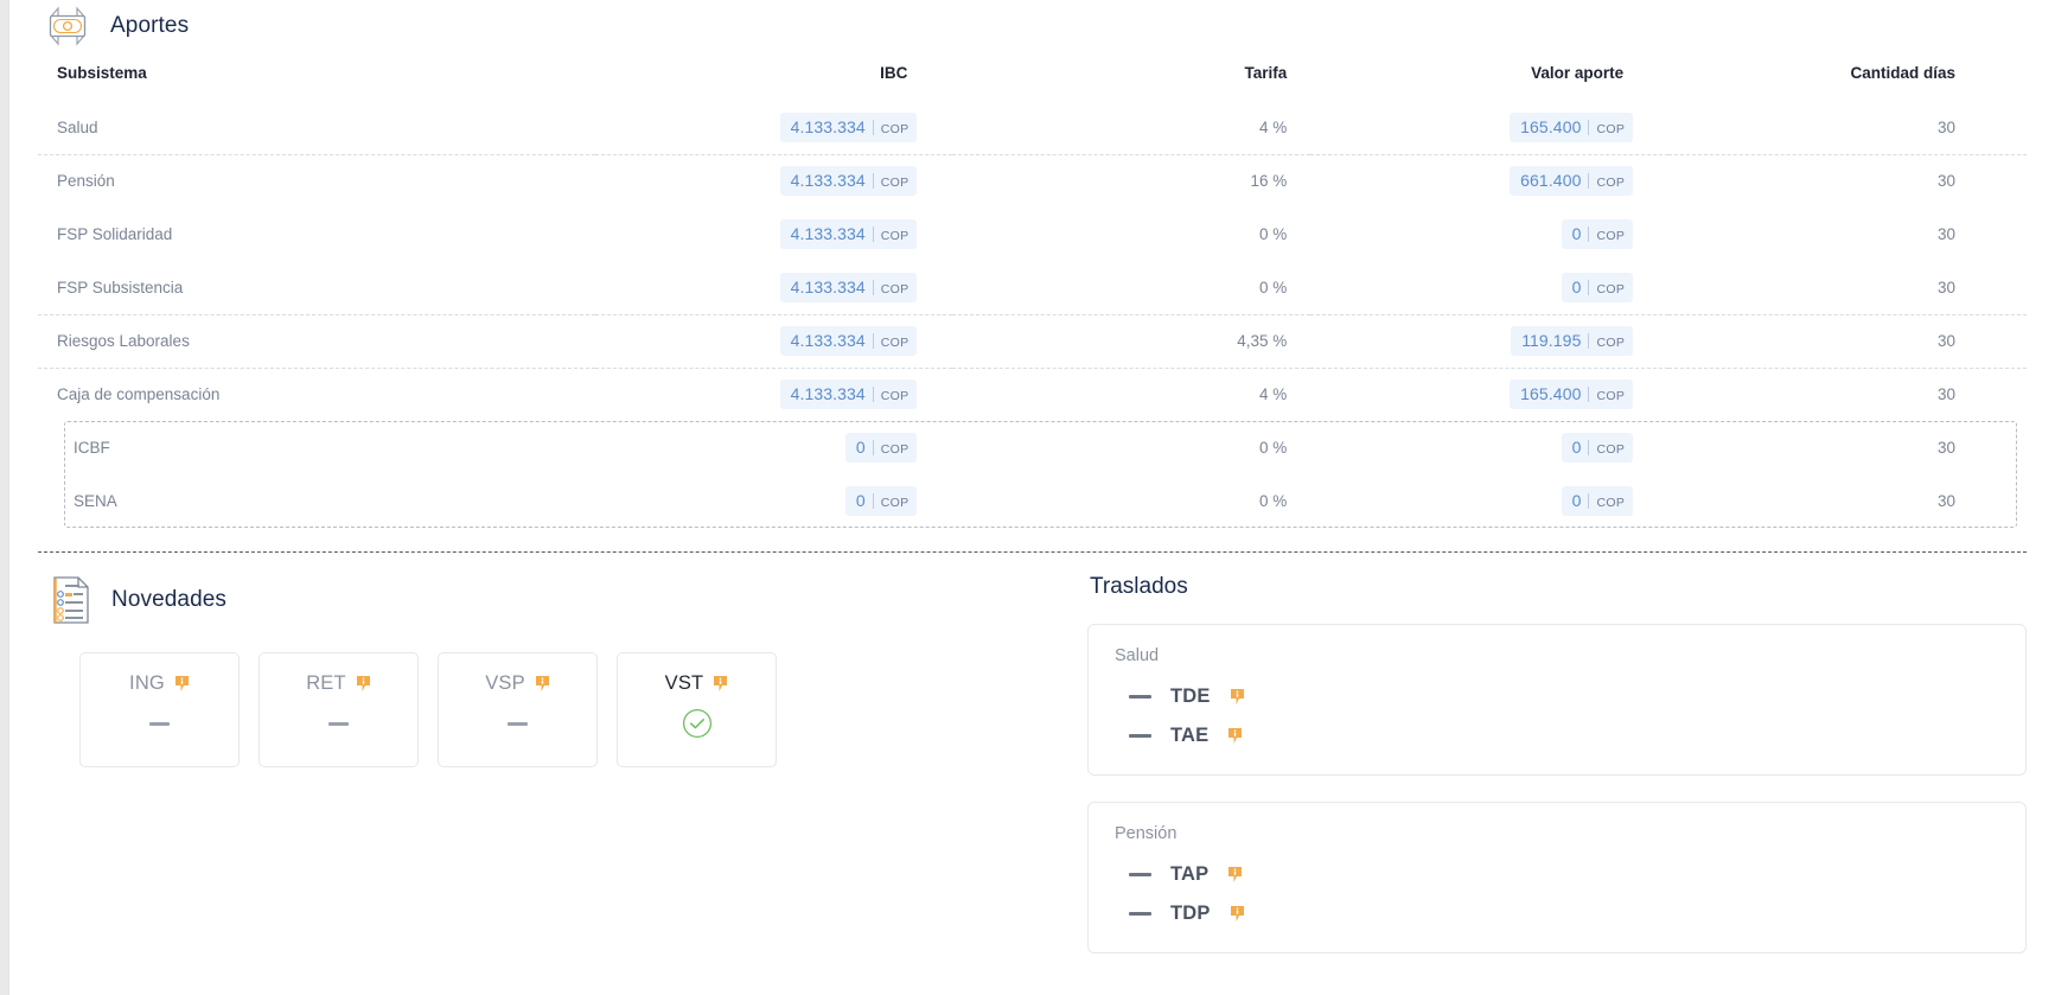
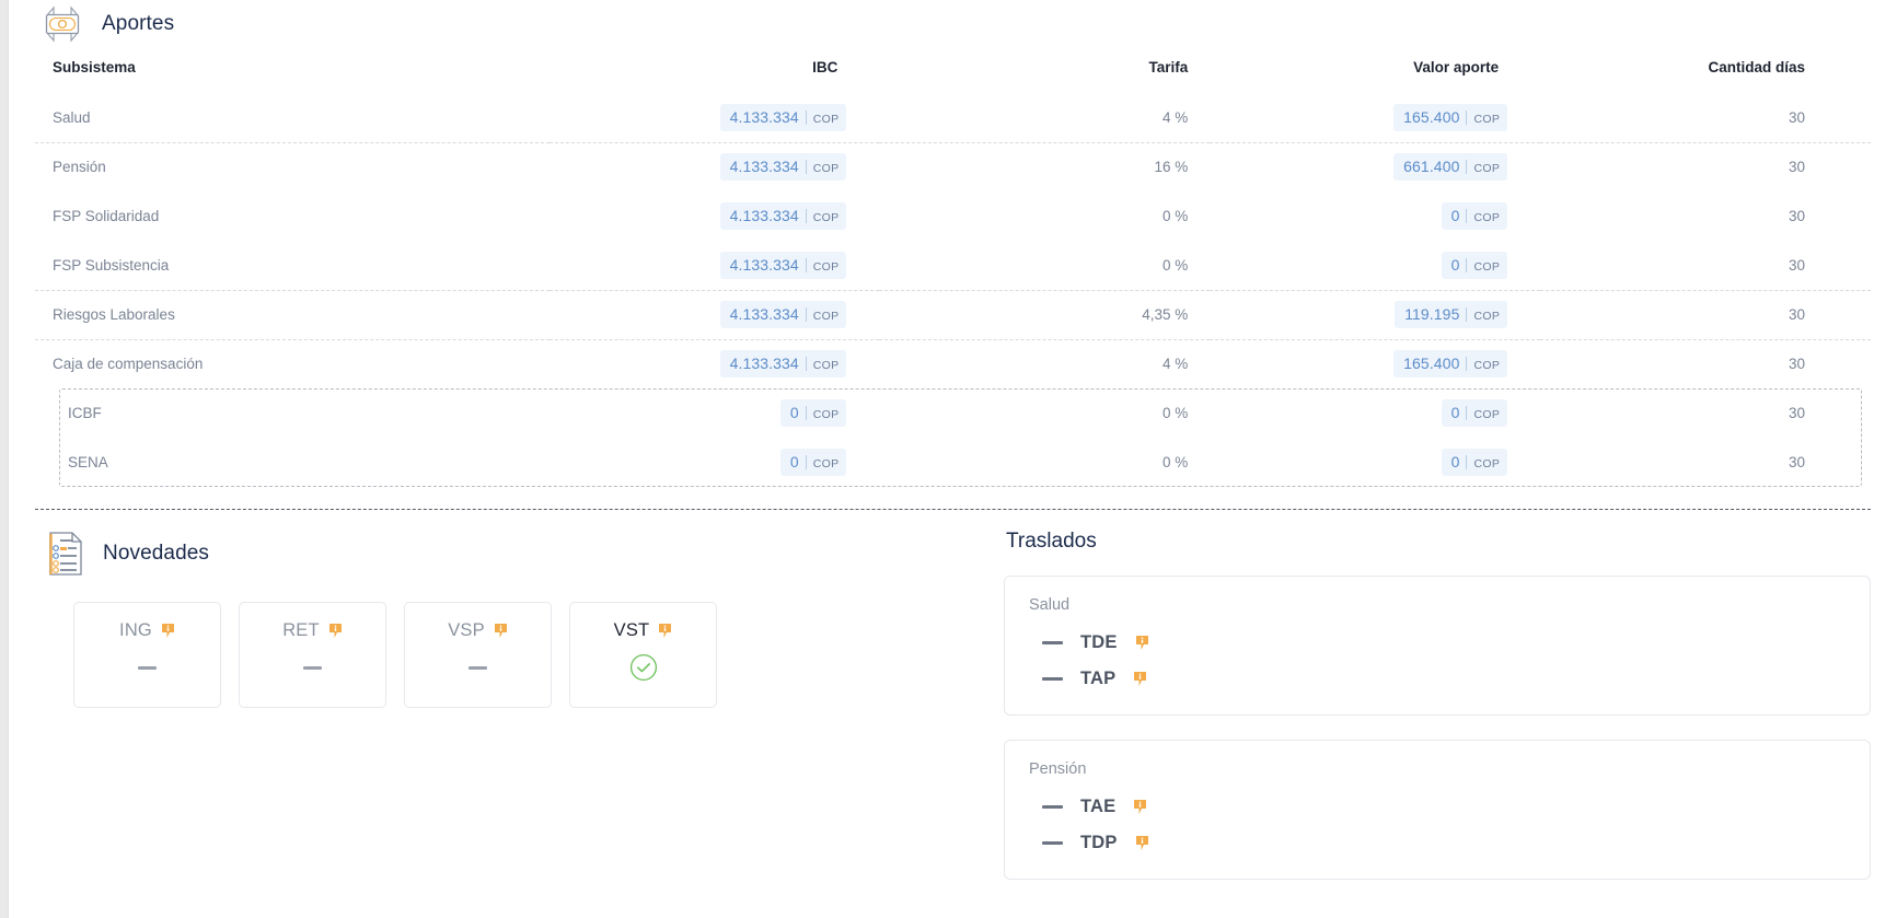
  Aportes
  Subsistema	IBC	Tarifa	Valor aporte	Cantidad días
  Salud	4.133.334 COP	4 %	165.400 COP	30
  Pensión	4.133.334 COP	16 %	661.400 COP	30
  FSP Solidaridad	4.133.334 COP	0 %	0 COP	30
  FSP Subsistencia	4.133.334 COP	0 %	0 COP	30
  Riesgos Laborales	4.133.334 COP	4,35 %	119.195 COP	30
  Caja de compensación	4.133.334 COP	4 %	165.400 COP	30
  ICBF	0 COP	0 %	0 COP	30
  SENA	0 COP	0 %	0 COP	30
  Novedades
  ING
  RET
  VSP
  VST
  Traslados
  Salud
  TDE
- TAE
+ TAP
  Pensión
- TAP
+ TAE
  TDP
